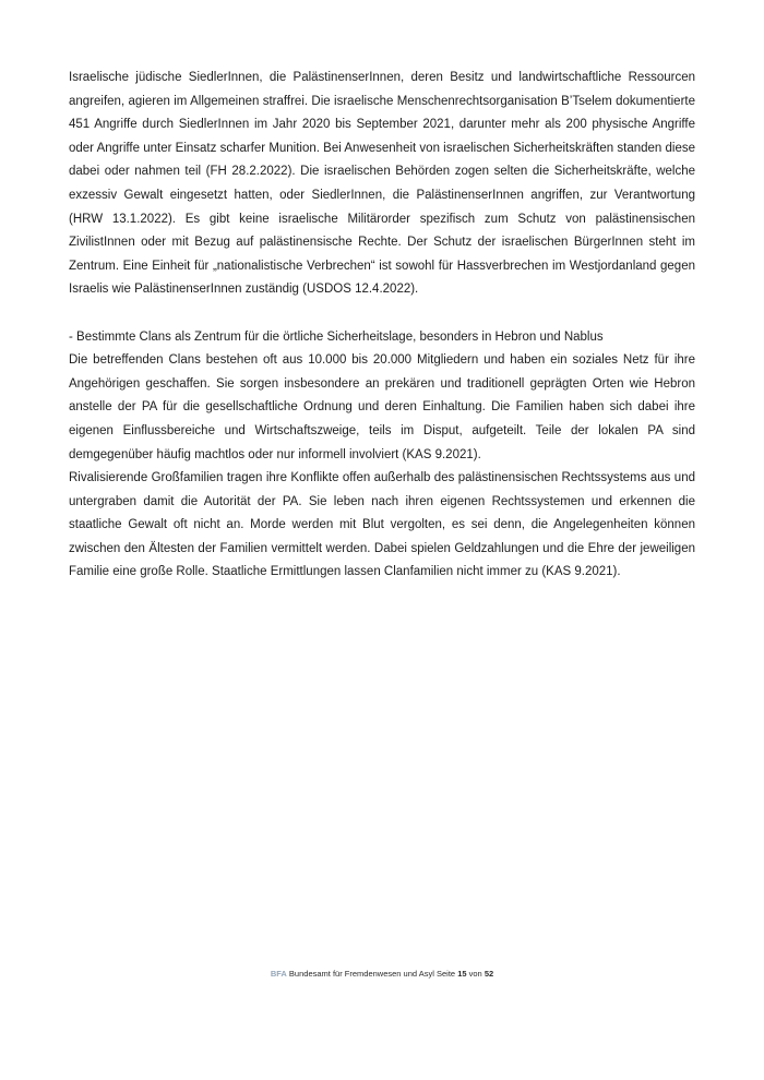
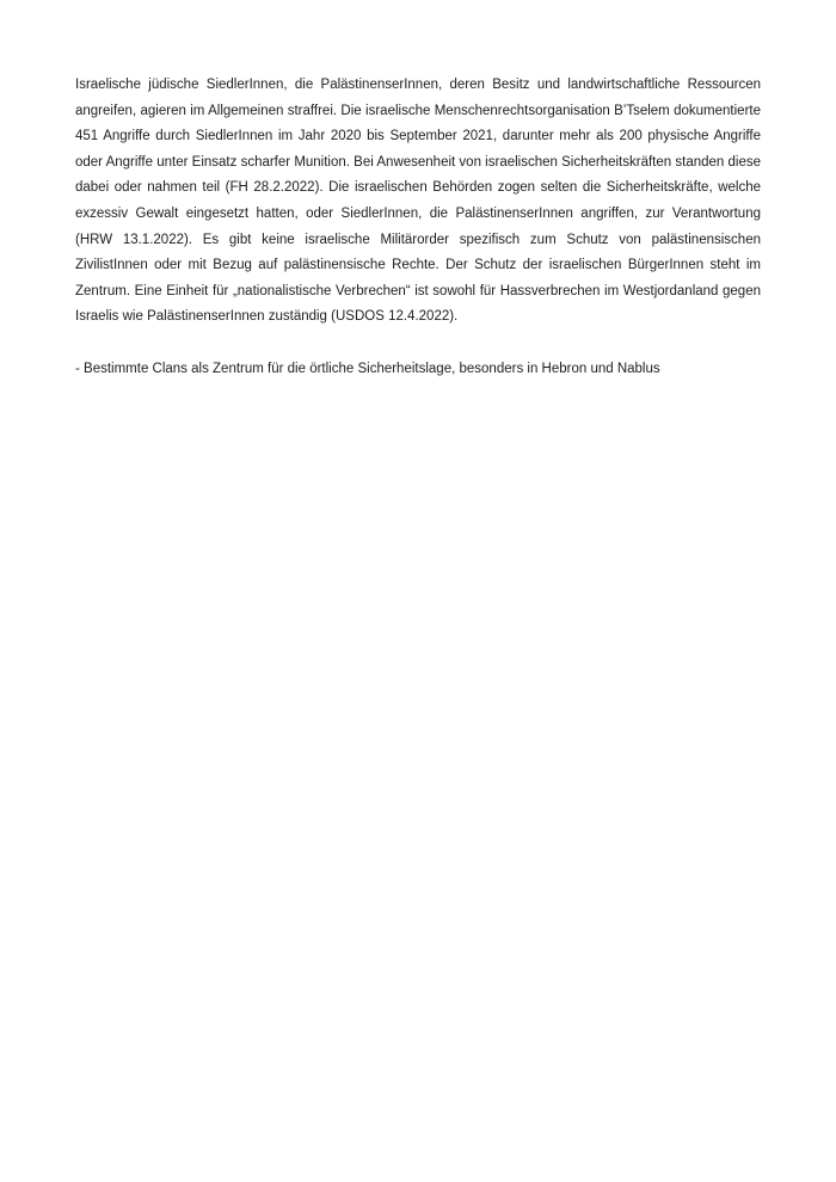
  Israelische jüdische SiedlerInnen, die PalästinenserInnen, deren Besitz und landwirtschaftliche Ressourcen angreifen, agieren im Allgemeinen straffrei. Die israelische Menschenrechtsorganisation B’Tselem dokumentierte 451 Angriffe durch SiedlerInnen im Jahr 2020 bis September 2021, darunter mehr als 200 physische Angriffe oder Angriffe unter Einsatz scharfer Munition. Bei Anwesenheit von israelischen Sicherheitskräften standen diese dabei oder nahmen teil (FH 28.2.2022). Die israelischen Behörden zogen selten die Sicherheitskräfte, welche exzessiv Gewalt eingesetzt hatten, oder SiedlerInnen, die PalästinenserInnen angriffen, zur Verantwortung (HRW 13.1.2022). Es gibt keine israelische Militärorder spezifisch zum Schutz von palästinensischen ZivilistInnen oder mit Bezug auf palästinensische Rechte. Der Schutz der israelischen BürgerInnen steht im Zentrum. Eine Einheit für „nationalistische Verbrechen“ ist sowohl für Hassverbrechen im Westjordanland gegen Israelis wie PalästinenserInnen zuständig (USDOS 12.4.2022).
  - Bestimmte Clans als Zentrum für die örtliche Sicherheitslage, besonders in Hebron und Nablus
- Die betreffenden Clans bestehen oft aus 10.000 bis 20.000 Mitgliedern und haben ein soziales Netz für ihre Angehörigen geschaffen. Sie sorgen insbesondere an prekären und traditionell geprägten Orten wie Hebron anstelle der PA für die gesellschaftliche Ordnung und deren Einhaltung. Die Familien haben sich dabei ihre eigenen Einflussbereiche und Wirtschaftszweige, teils im Disput, aufgeteilt. Teile der lokalen PA sind demgegenüber häufig machtlos oder nur informell involviert (KAS 9.2021).
- Rivalisierende Großfamilien tragen ihre Konflikte offen außerhalb des palästinensischen Rechtssystems aus und untergraben damit die Autorität der PA. Sie leben nach ihren eigenen Rechtssystemen und erkennen die staatliche Gewalt oft nicht an. Morde werden mit Blut vergolten, es sei denn, die Angelegenheiten können zwischen den Ältesten der Familien vermittelt werden. Dabei spielen Geldzahlungen und die Ehre der jeweiligen Familie eine große Rolle. Staatliche Ermittlungen lassen Clanfamilien nicht immer zu (KAS 9.2021).
- BFA Bundesamt für Fremdenwesen und Asyl Seite 15 von 52
